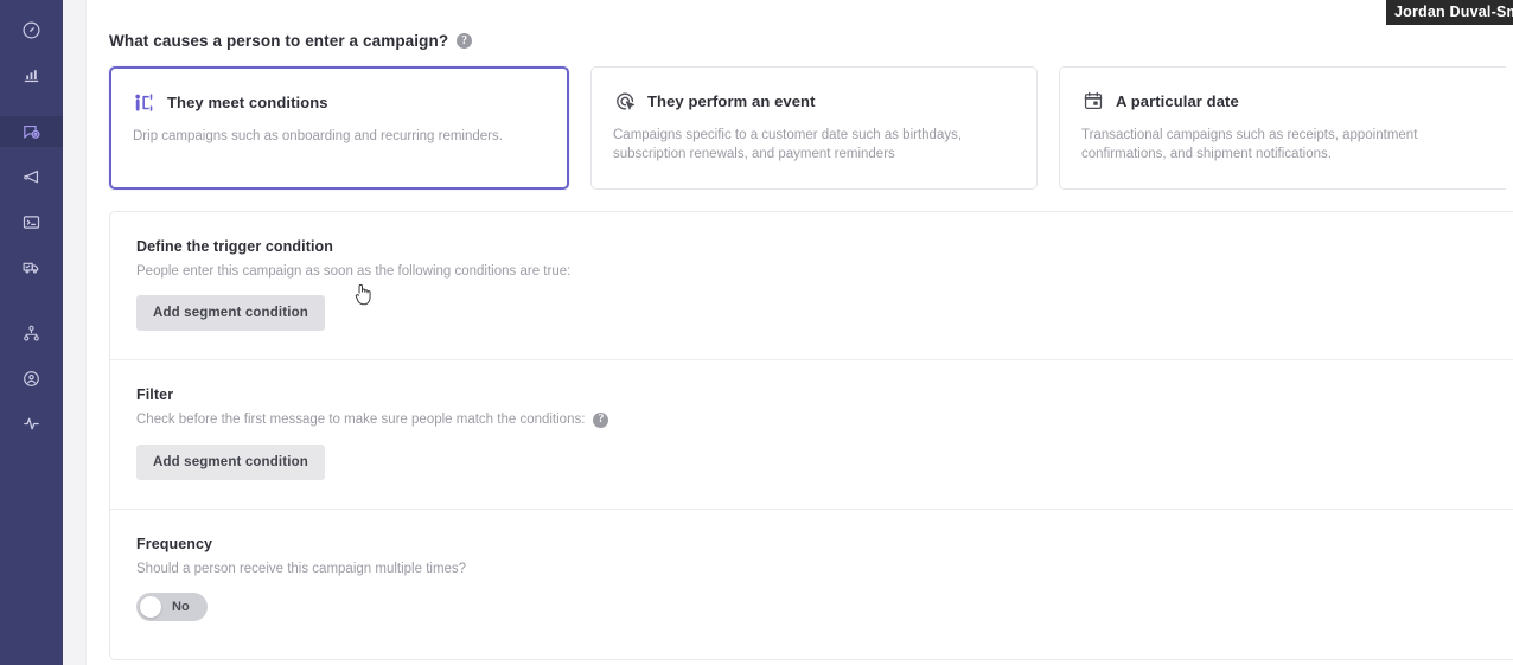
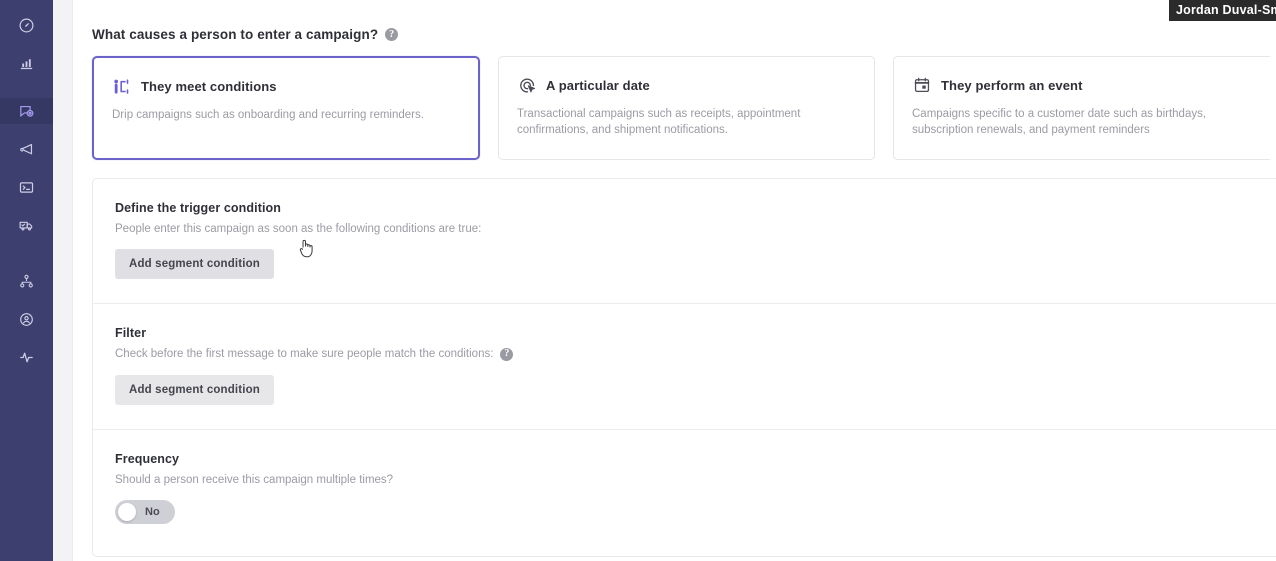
  What causes a person to enter a campaign?
  ?
  They meet conditions
  Drip campaigns such as onboarding and recurring reminders.
- They perform an event
+ A particular date
- Campaigns specific to a customer date such as birthdays, subscription renewals, and payment reminders
+ Transactional campaigns such as receipts, appointment confirmations, and shipment notifications.
- A particular date
+ They perform an event
- Transactional campaigns such as receipts, appointment confirmations, and shipment notifications.
+ Campaigns specific to a customer date such as birthdays, subscription renewals, and payment reminders
  Define the trigger condition
  People enter this campaign as soon as the following conditions are true:
  Add segment condition
  Filter
  Check before the first message to make sure people match the conditions:
  ?
  Add segment condition
  Frequency
  Should a person receive this campaign multiple times?
  No
  Jordan Duval-S
